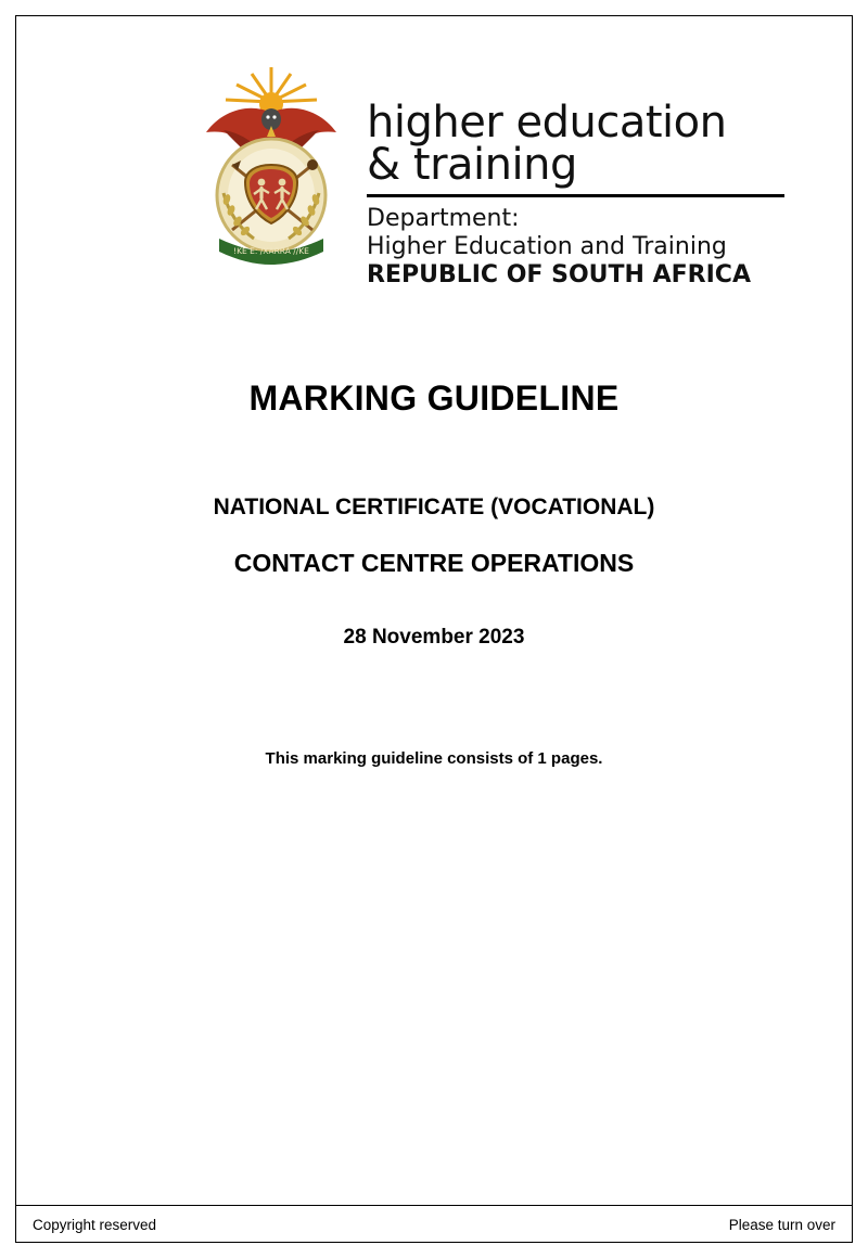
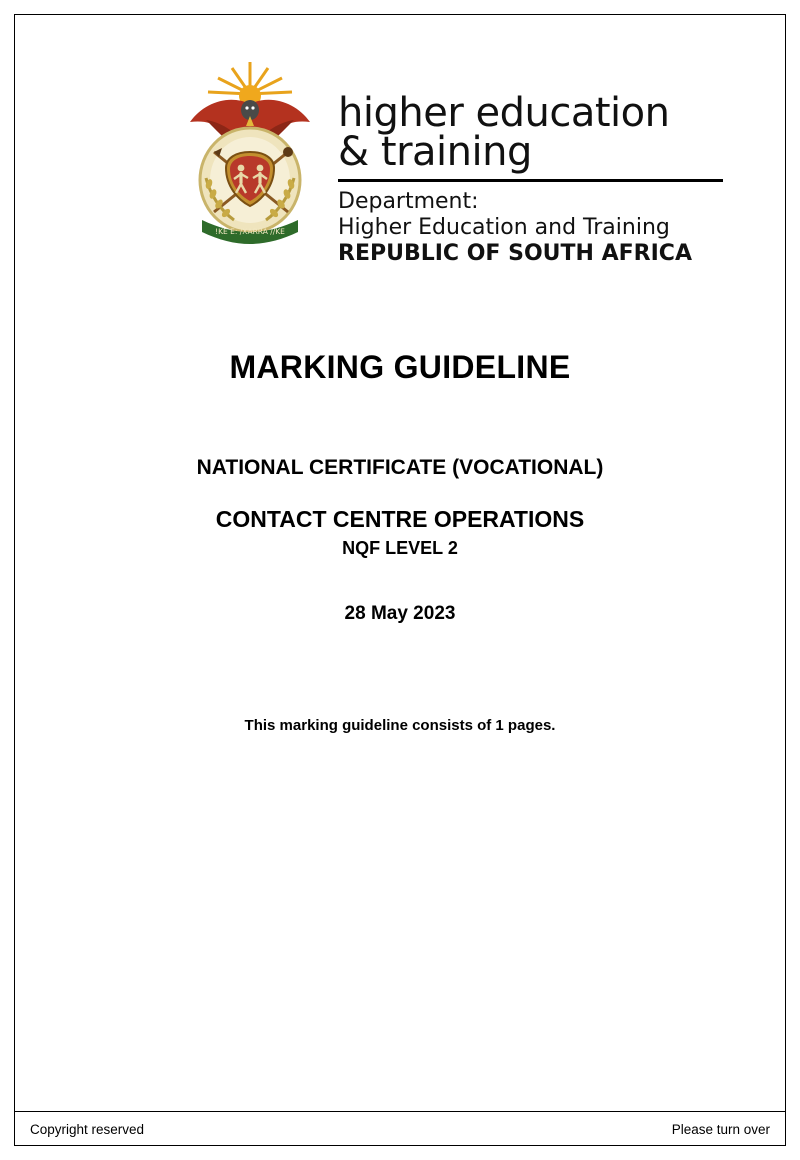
  !KE E: /XARRA //KE
  higher education
  & training
  Department:
  Higher Education and Training
  REPUBLIC OF SOUTH AFRICA
  MARKING GUIDELINE
  NATIONAL CERTIFICATE (VOCATIONAL)
  CONTACT CENTRE OPERATIONS
+ NQF LEVEL 2
- 28 November 2023
+ 28 May 2023
  This marking guideline consists of 1 pages.
  Copyright reserved
  Please turn over
